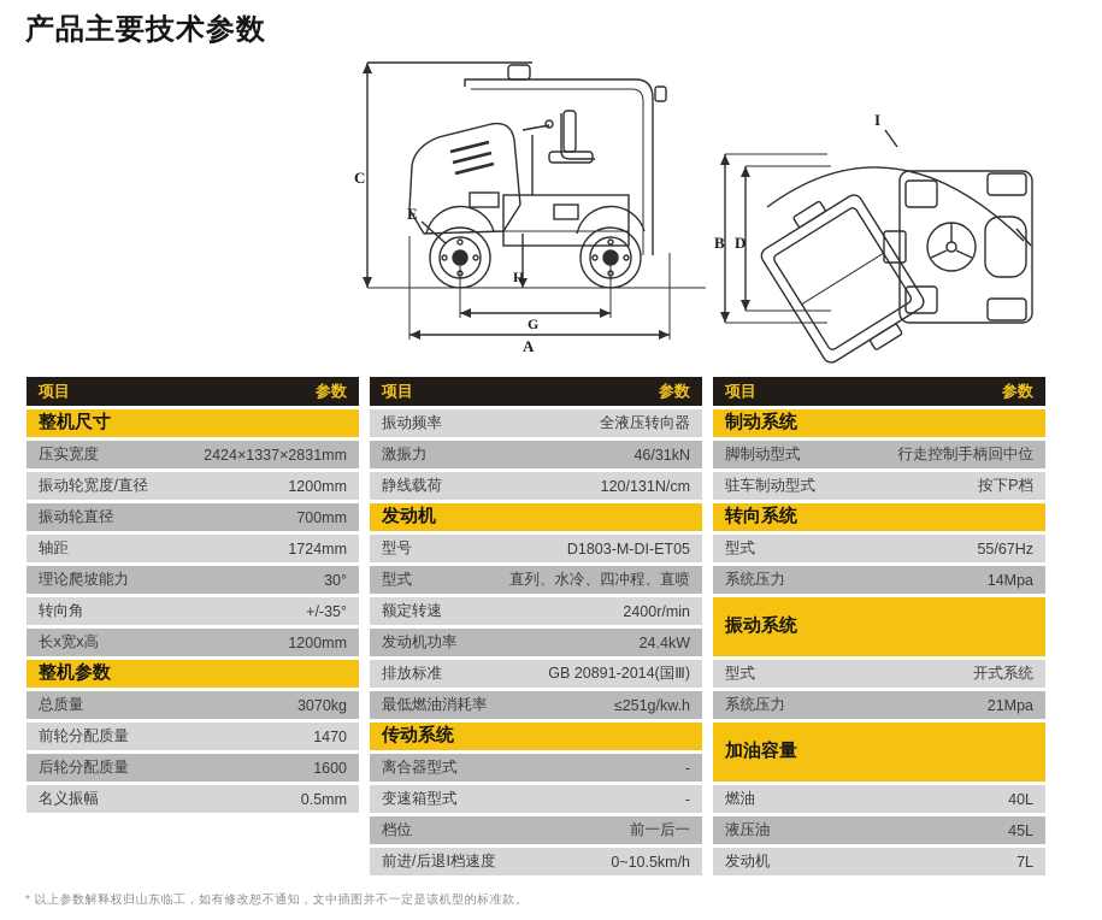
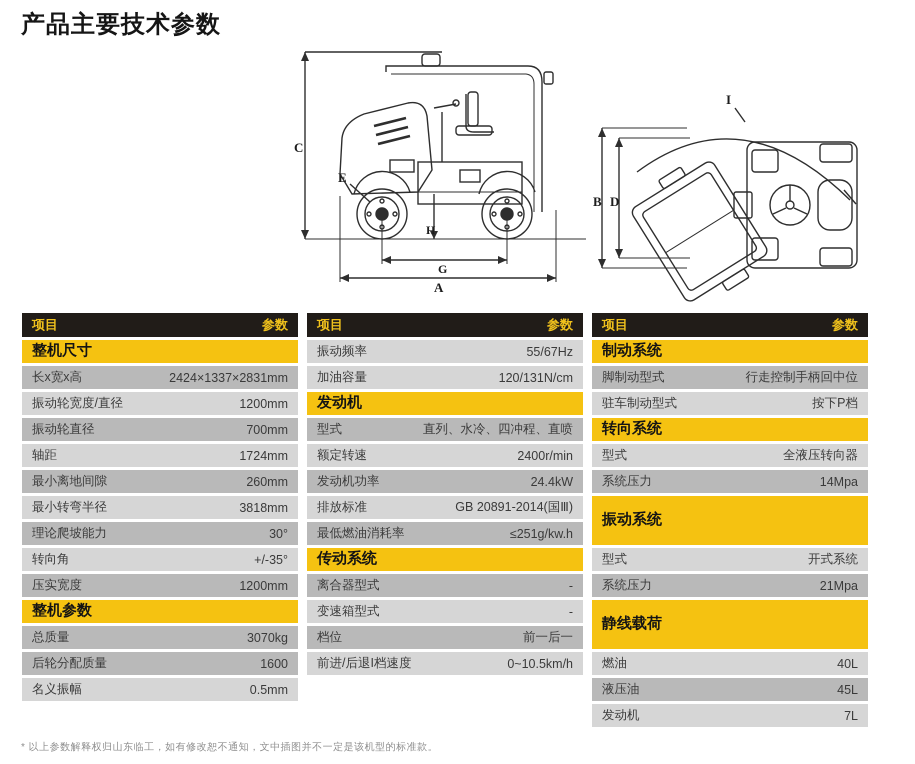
  产品主要技术参数
  C
  E
  H
  G
  A
  I
  B
  D
  项目
  参数
  整机尺寸
- 压实宽度
+ 长x宽x高
  2424×1337×2831mm
  振动轮宽度/直径
  1200mm
  振动轮直径
  700mm
  轴距
  1724mm
+ 最小离地间隙
+ 260mm
+ 最小转弯半径
+ 3818mm
  理论爬坡能力
  30°
  转向角
  +/-35°
- 长x宽x高
+ 压实宽度
  1200mm
  整机参数
  总质量
  3070kg
- 前轮分配质量
- 1470
  后轮分配质量
  1600
  名义振幅
  0.5mm
  项目
  参数
  振动频率
- 全液压转向器
+ 55/67Hz
- 激振力
- 46/31kN
- 静线载荷
+ 加油容量
  120/131N/cm
  发动机
- 型号
- D1803-M-DI-ET05
  型式
  直列、水冷、四冲程、直喷
  额定转速
  2400r/min
  发动机功率
  24.4kW
  排放标准
  GB 20891-2014(国Ⅲ)
  最低燃油消耗率
  ≤251g/kw.h
  传动系统
  离合器型式
  -
  变速箱型式
  -
  档位
  前一后一
  前进/后退I档速度
  0~10.5km/h
  项目
  参数
  制动系统
  脚制动型式
  行走控制手柄回中位
  驻车制动型式
  按下P档
  转向系统
  型式
- 55/67Hz
+ 全液压转向器
  系统压力
  14Mpa
  振动系统
  型式
  开式系统
  系统压力
  21Mpa
- 加油容量
+ 静线载荷
  燃油
  40L
  液压油
  45L
  发动机
  7L
  * 以上参数解释权归山东临工，如有修改恕不通知，文中插图并不一定是该机型的标准款。
